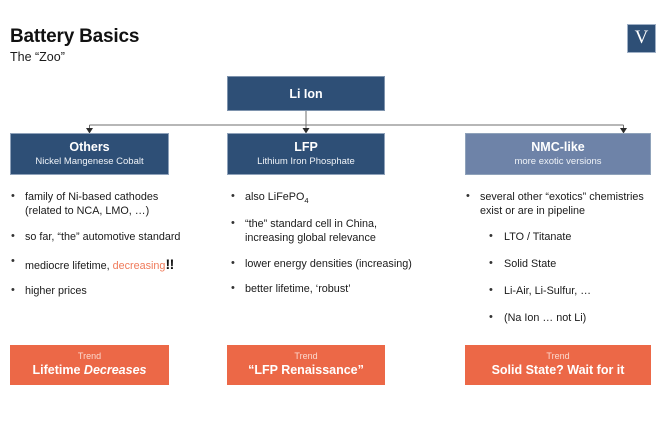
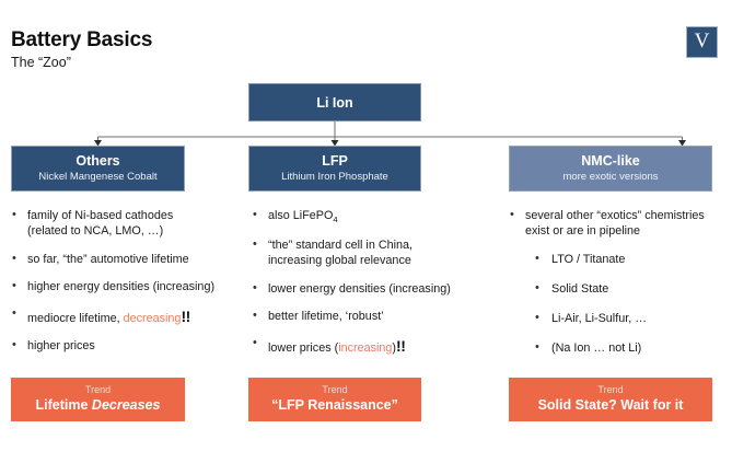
  Battery Basics
  The “Zoo”
  V
  Others
  Nickel Mangenese Cobalt
  LFP
  Lithium Iron Phosphate
  NMC-like
  more exotic versions
  Li Ion
  family of Ni-based cathodes
  (related to NCA, LMO, …)
- so far, “the” automotive standard
+ so far, “the” automotive lifetime
+ higher energy densities (increasing)
  mediocre lifetime, decreasing!!
  higher prices
  also LiFePO4
  “the” standard cell in China,
  increasing global relevance
  lower energy densities (increasing)
  better lifetime, ‘robust’
+ lower prices (increasing)!!
  several other “exotics” chemistries
  exist or are in pipeline
  LTO / Titanate
  Solid State
  Li-Air, Li-Sulfur, …
  (Na Ion … not Li)
  Trend
  Lifetime Decreases
  Trend
  “LFP Renaissance”
  Trend
  Solid State? Wait for it
